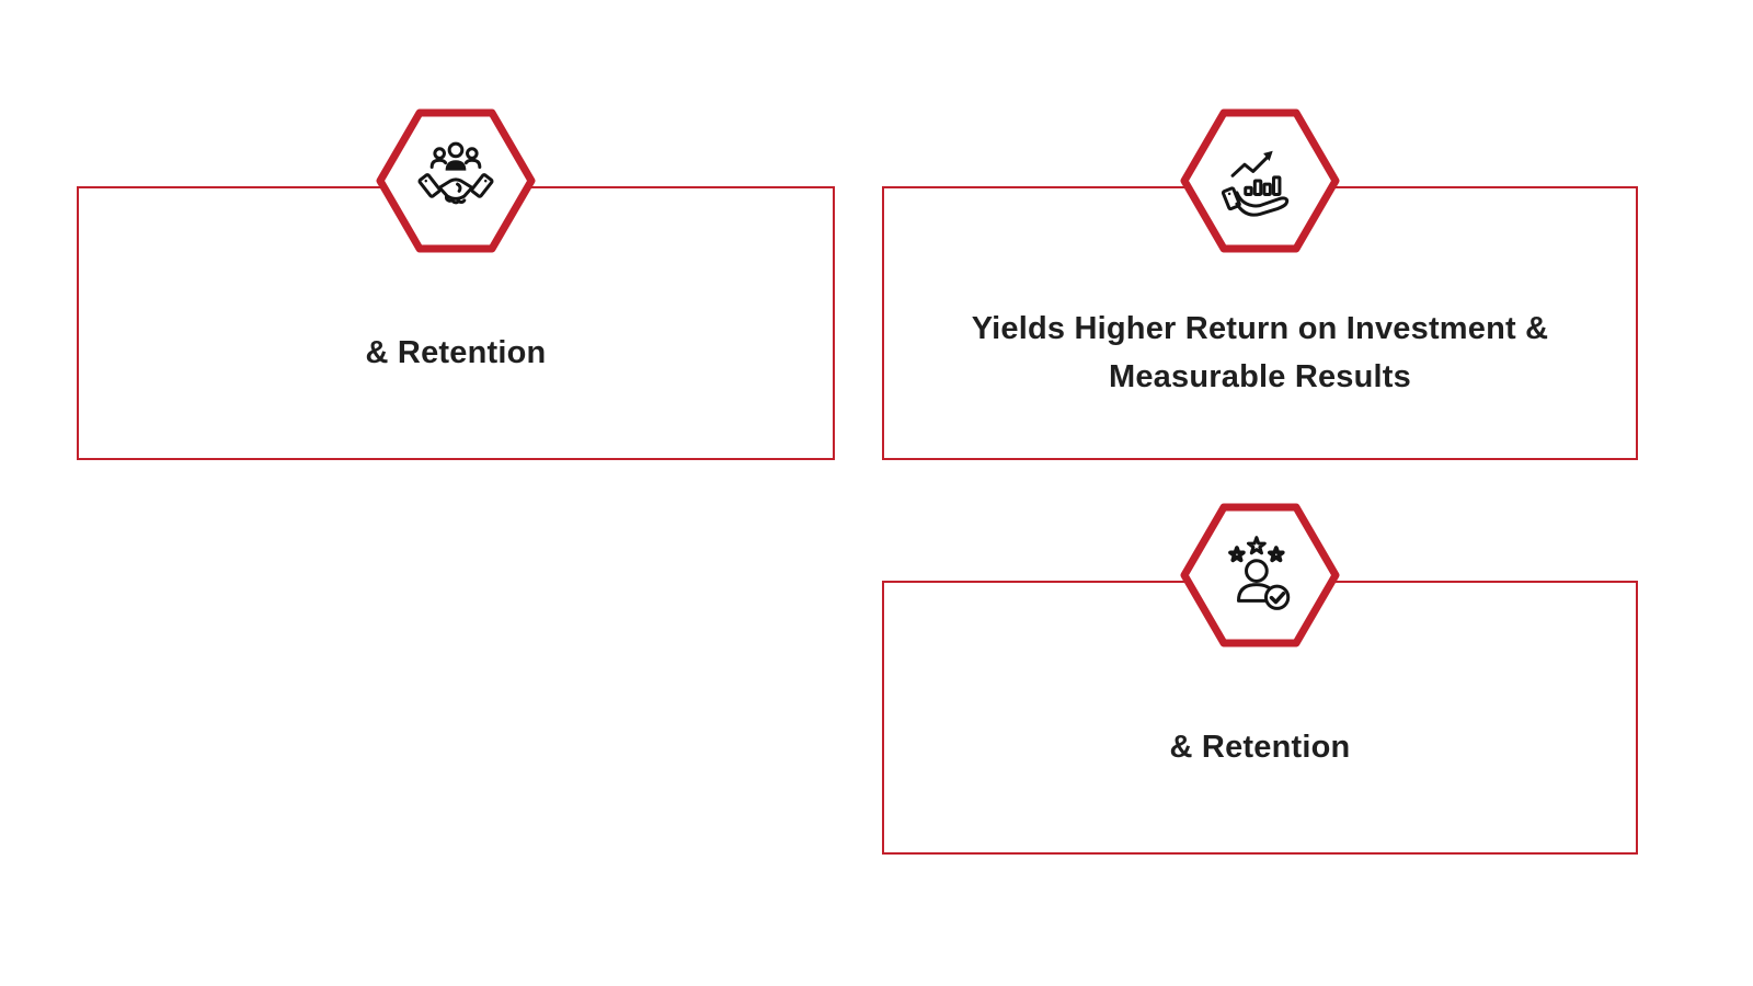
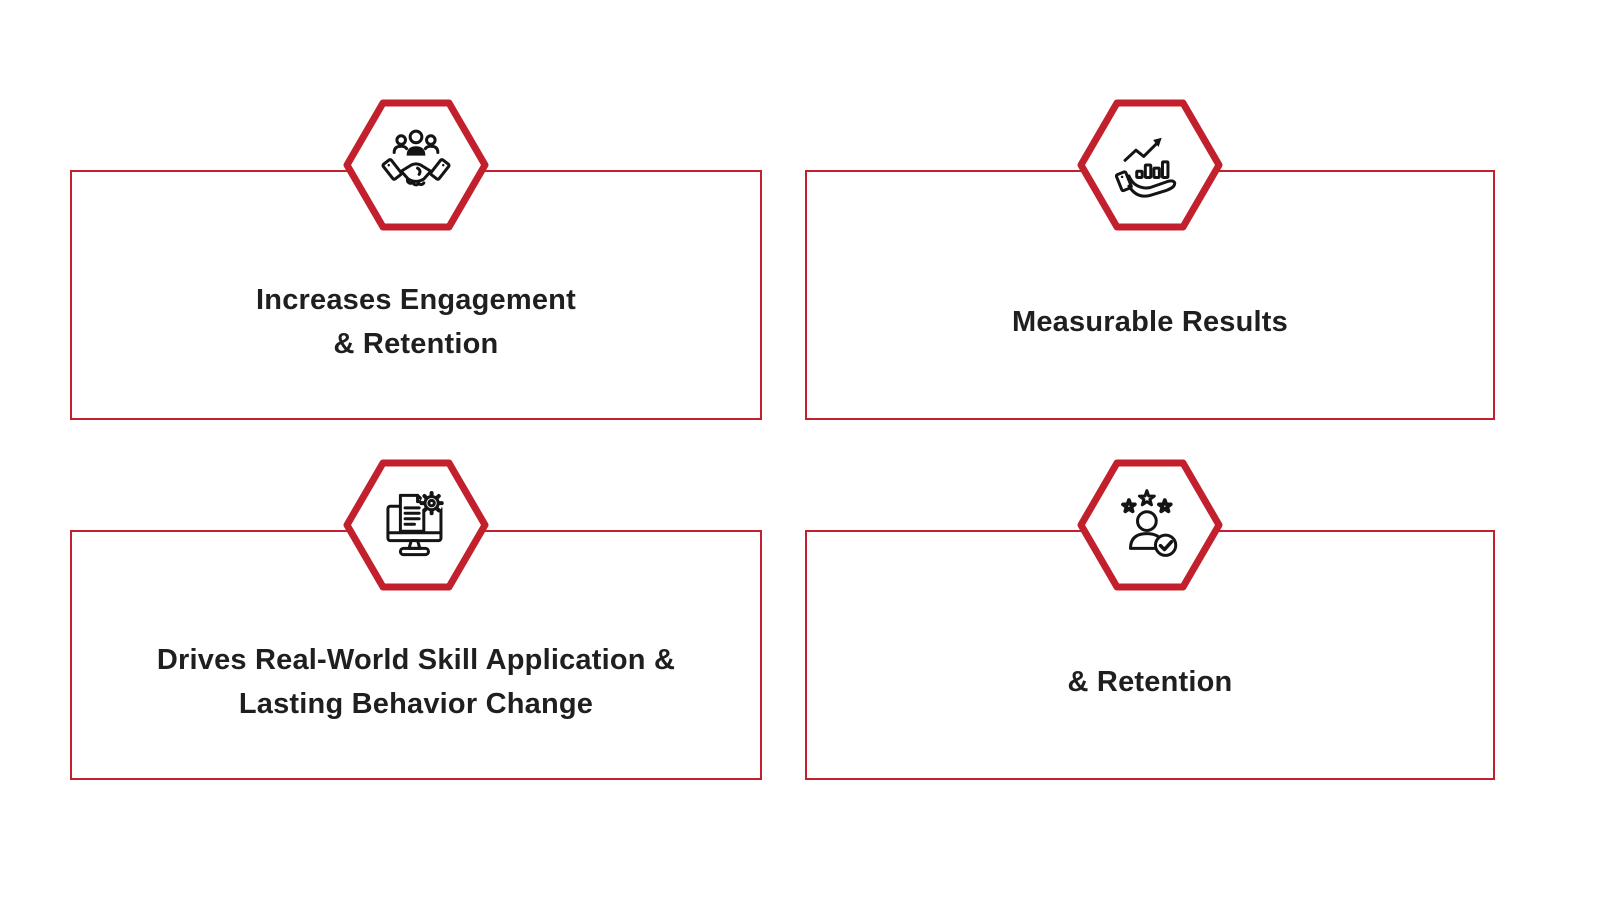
+ Increases Engagement
  & Retention
- Yields Higher Return on Investment &
  Measurable Results
+ Drives Real-World Skill Application &
+ Lasting Behavior Change
  & Retention
